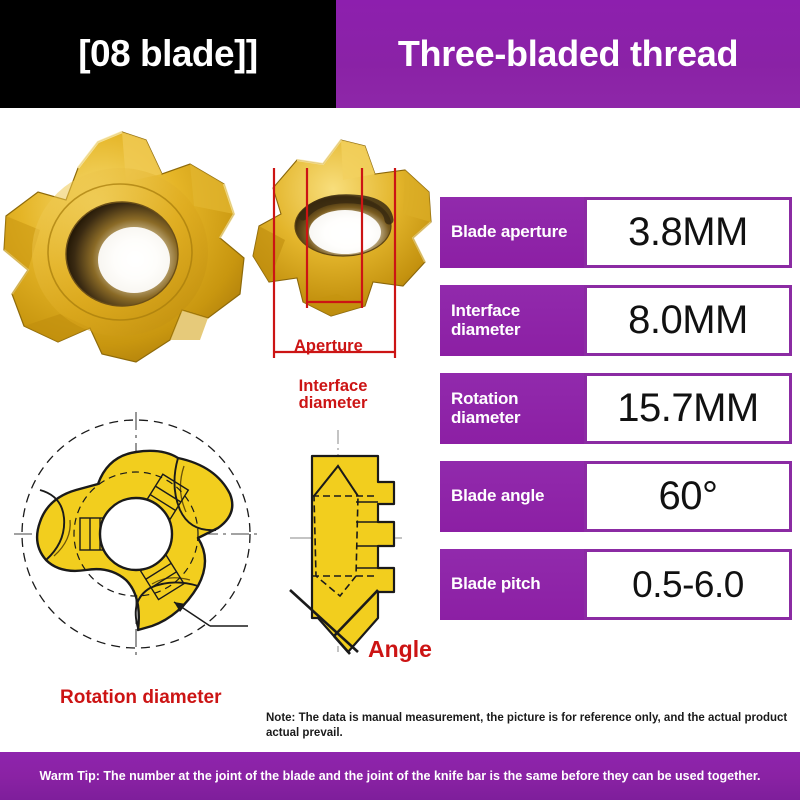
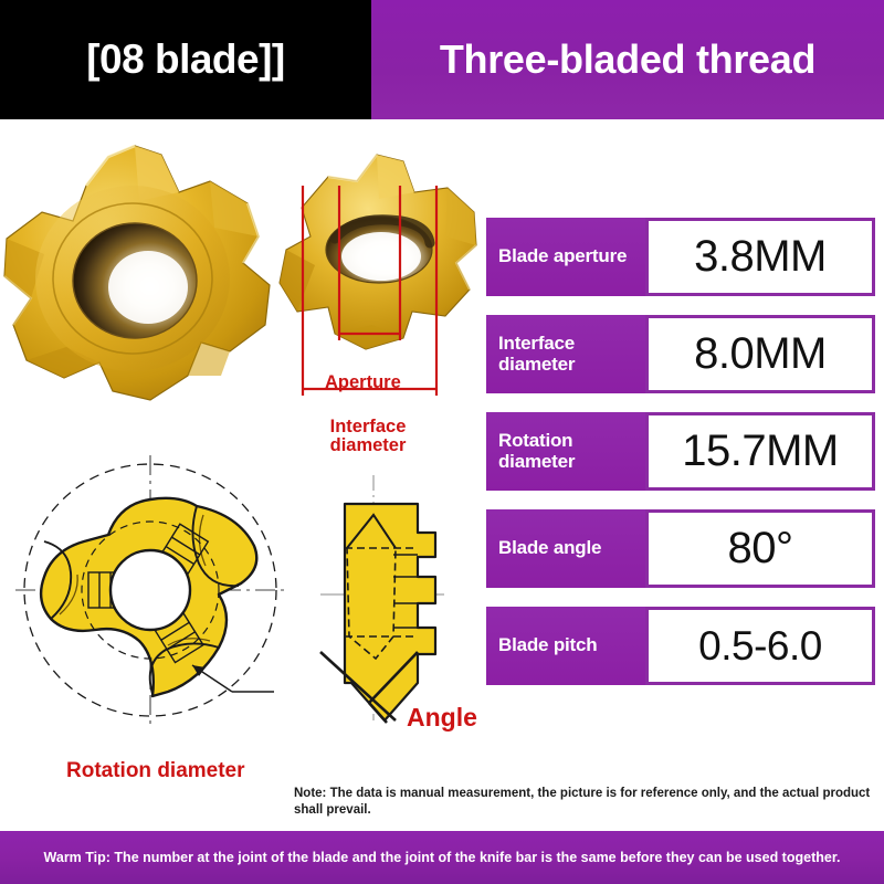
  [08 blade]]
  Three-bladed thread
  Aperture
  Interface
  diameter
  Rotation diameter
  Angle
  Blade aperture
  3.8MM
  Interface
  diameter
  8.0MM
  Rotation
  diameter
  15.7MM
  Blade angle
- 60°
+ 80°
  Blade pitch
  0.5-6.0
- Note: The data is manual measurement, the picture is for reference only, and the actual product actual prevail.
+ Note: The data is manual measurement, the picture is for reference only, and the actual product shall prevail.
  Warm Tip: The number at the joint of the blade and the joint of the knife bar is the same before they can be used together.
